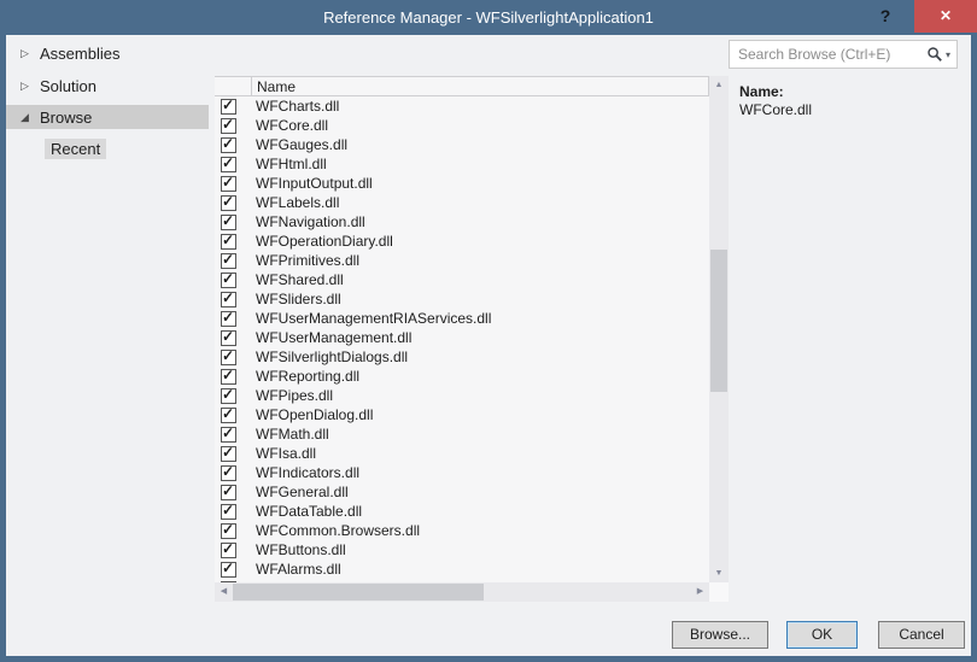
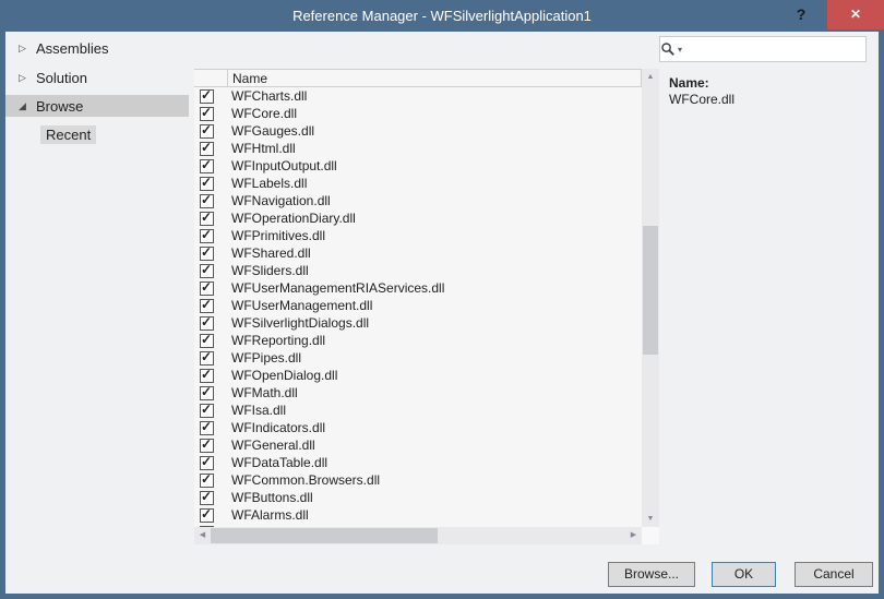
  Reference Manager - WFSilverlightApplication1
  ?
  ✕
  ▷
  Assemblies
  ▷
  Solution
  ◢
  Browse
  Recent
  Name
  ✓
  WFCharts.dll
  ✓
  WFCore.dll
  ✓
  WFGauges.dll
  ✓
  WFHtml.dll
  ✓
  WFInputOutput.dll
  ✓
  WFLabels.dll
  ✓
  WFNavigation.dll
  ✓
  WFOperationDiary.dll
  ✓
  WFPrimitives.dll
  ✓
  WFShared.dll
  ✓
  WFSliders.dll
  ✓
  WFUserManagementRIAServices.dll
  ✓
  WFUserManagement.dll
  ✓
  WFSilverlightDialogs.dll
  ✓
  WFReporting.dll
  ✓
  WFPipes.dll
  ✓
  WFOpenDialog.dll
  ✓
  WFMath.dll
  ✓
  WFIsa.dll
  ✓
  WFIndicators.dll
  ✓
  WFGeneral.dll
  ✓
  WFDataTable.dll
  ✓
  WFCommon.Browsers.dll
  ✓
  WFButtons.dll
  ✓
  WFAlarms.dll
- Search Browse (Ctrl+E)
  ▾
  Name:
  WFCore.dll
  Browse...
  OK
  Cancel
